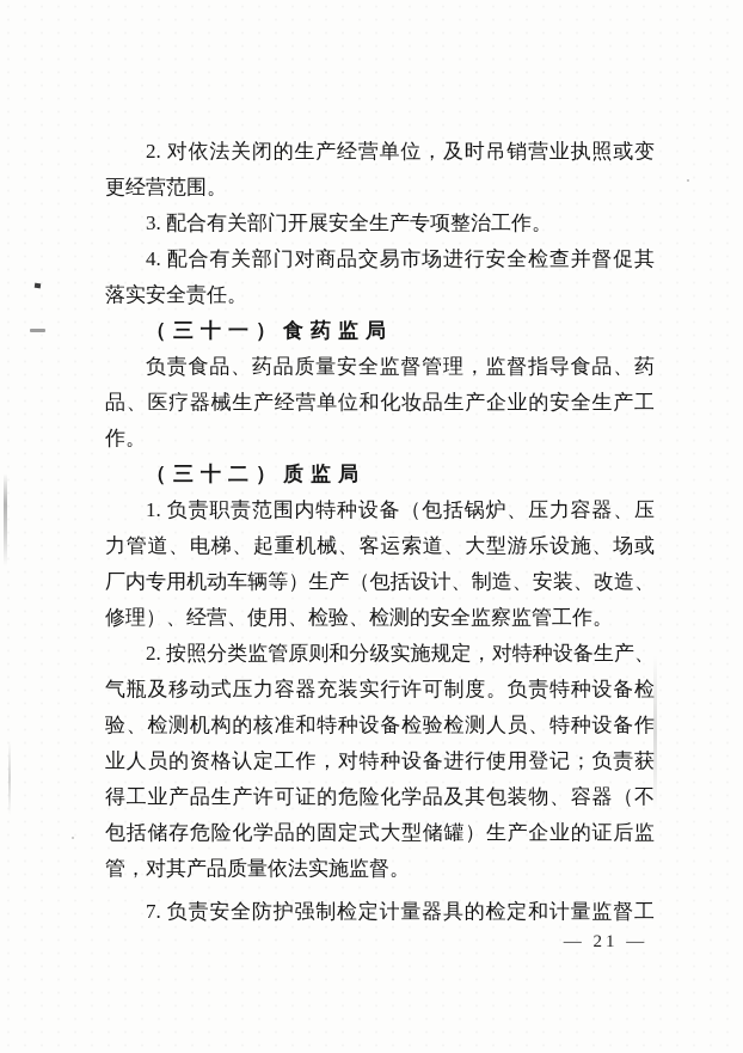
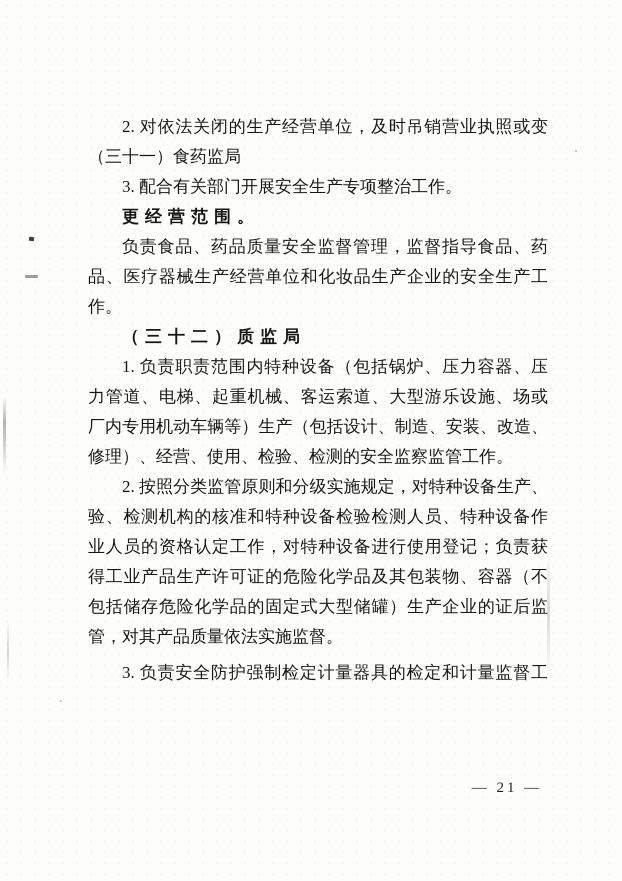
  2. 对依法关闭的生产经营单位，及时吊销营业执照或变
- 更经营范围。
+ （三十一）食药监局
  3. 配合有关部门开展安全生产专项整治工作。
- 4. 配合有关部门对商品交易市场进行安全检查并督促其
- 落实安全责任。
- （三十一）食药监局
+ 更经营范围。
  负责食品、药品质量安全监督管理，监督指导食品、药
  品、医疗器械生产经营单位和化妆品生产企业的安全生产工
  作。
  （三十二）质监局
  1. 负责职责范围内特种设备（包括锅炉、压力容器、压
  力管道、电梯、起重机械、客运索道、大型游乐设施、场或
  厂内专用机动车辆等）生产（包括设计、制造、安装、改造、
  修理）、经营、使用、检验、检测的安全监察监管工作。
  2. 按照分类监管原则和分级实施规定，对特种设备生产、
- 气瓶及移动式压力容器充装实行许可制度。负责特种设备检
  验、检测机构的核准和特种设备检验检测人员、特种设备作
  业人员的资格认定工作，对特种设备进行使用登记；负责获
  得工业产品生产许可证的危险化学品及其包装物、容器（不
  包括储存危险化学品的固定式大型储罐）生产企业的证后监
  管，对其产品质量依法实施监督。
- 7. 负责安全防护强制检定计量器具的检定和计量监督工
+ 3. 负责安全防护强制检定计量器具的检定和计量监督工
  — 21 —
